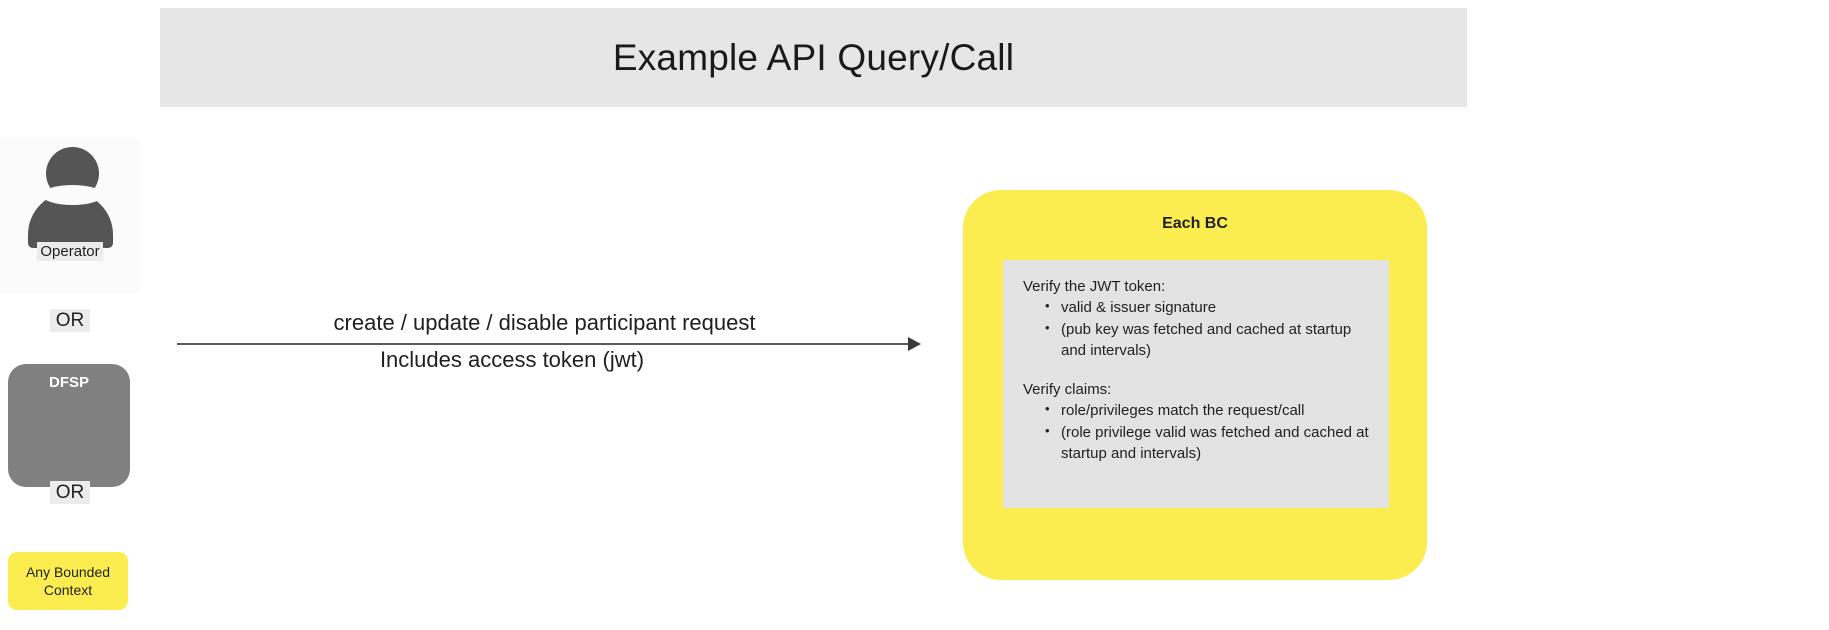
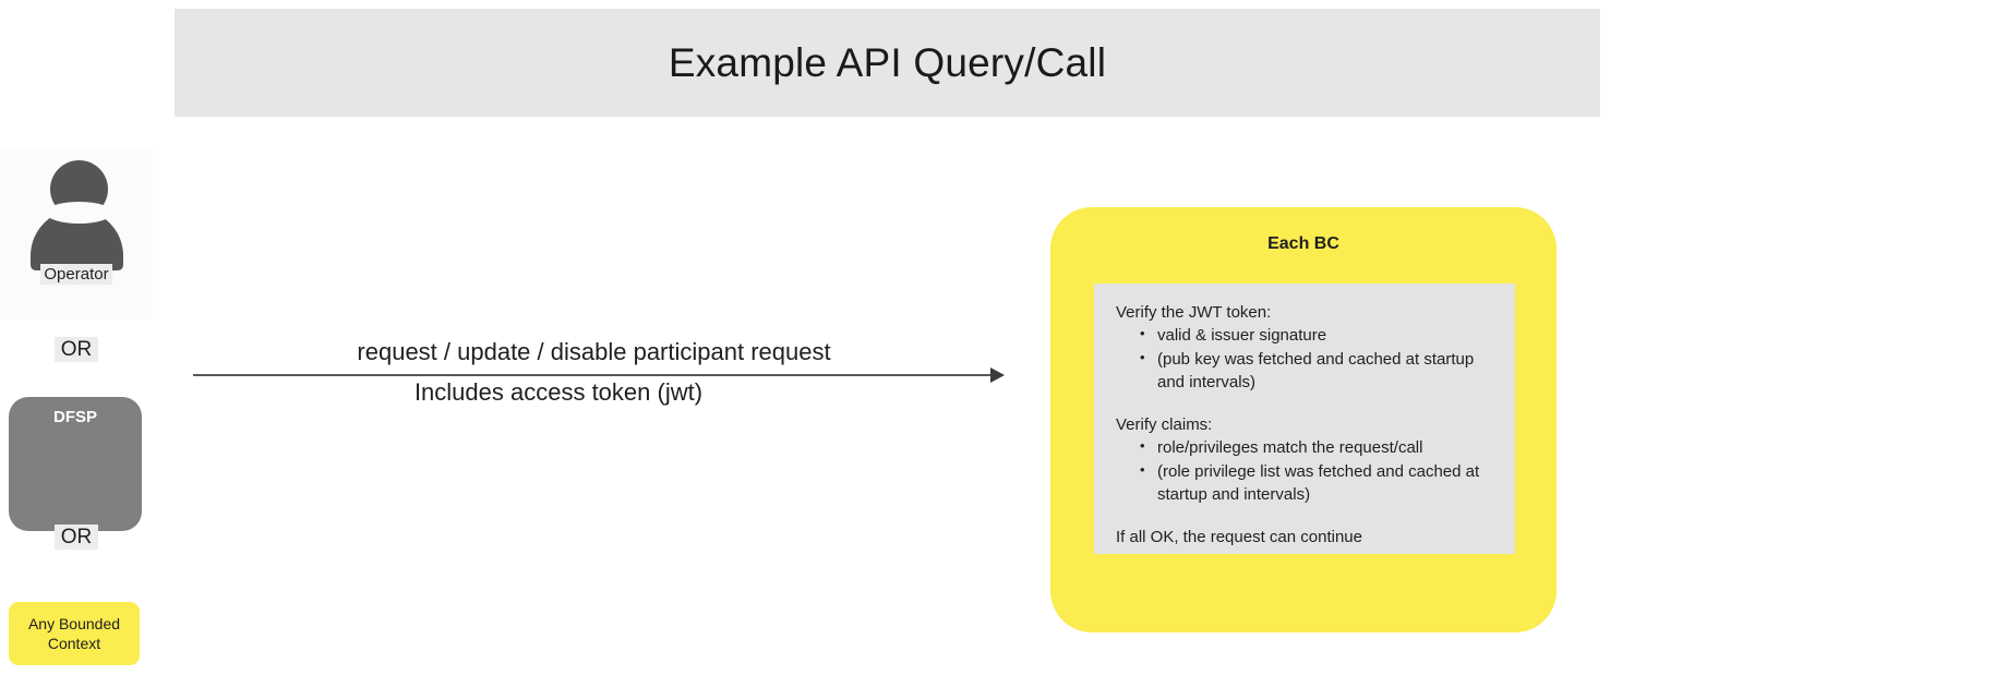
  Example API Query/Call
  Operator
  OR
  DFSP
  OR
  Any Bounded Context
- create / update / disable participant request
+ request / update / disable participant request
  Includes access token (jwt)
  Each BC
  Verify the JWT token:
  valid & issuer signature
  (pub key was fetched and cached at startup and intervals)
  Verify claims:
  role/privileges match the request/call
- (role privilege valid was fetched and cached at startup and intervals)
+ (role privilege list was fetched and cached at startup and intervals)
+ If all OK, the request can continue
